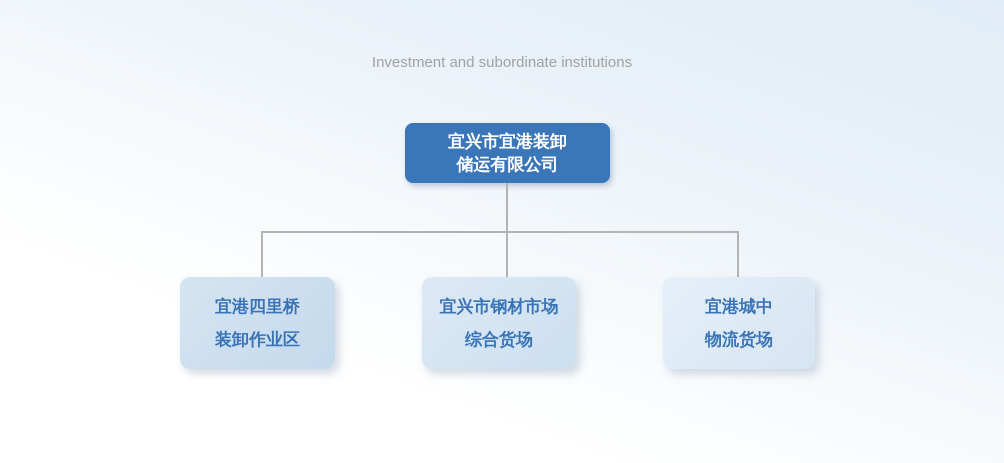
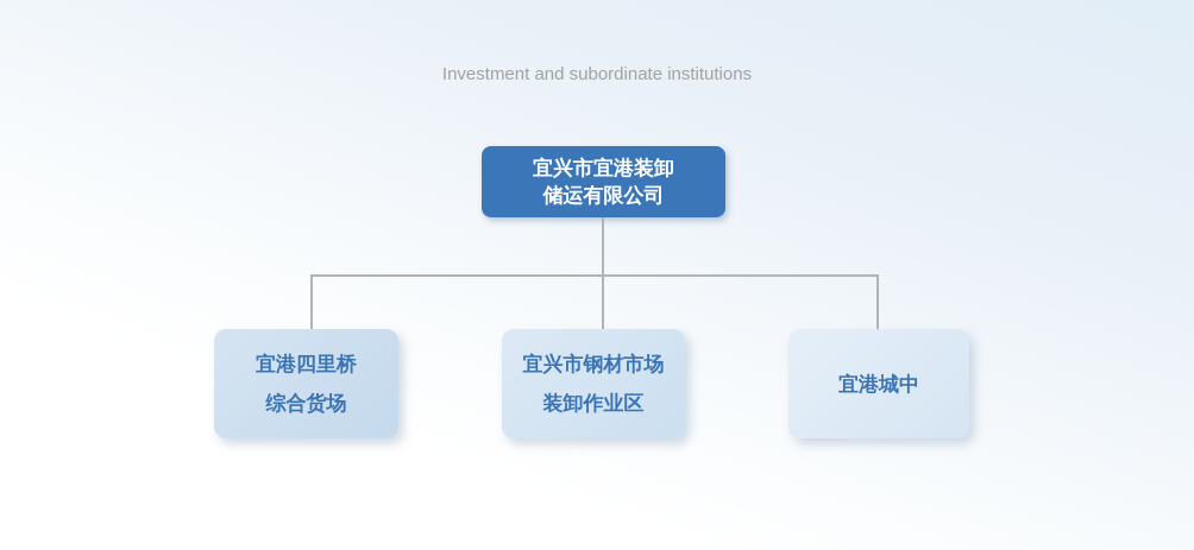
  Investment and subordinate institutions
  宜兴市宜港装卸
  储运有限公司
  宜港四里桥
- 装卸作业区
+ 综合货场
  宜兴市钢材市场
- 综合货场
+ 装卸作业区
  宜港城中
- 物流货场
